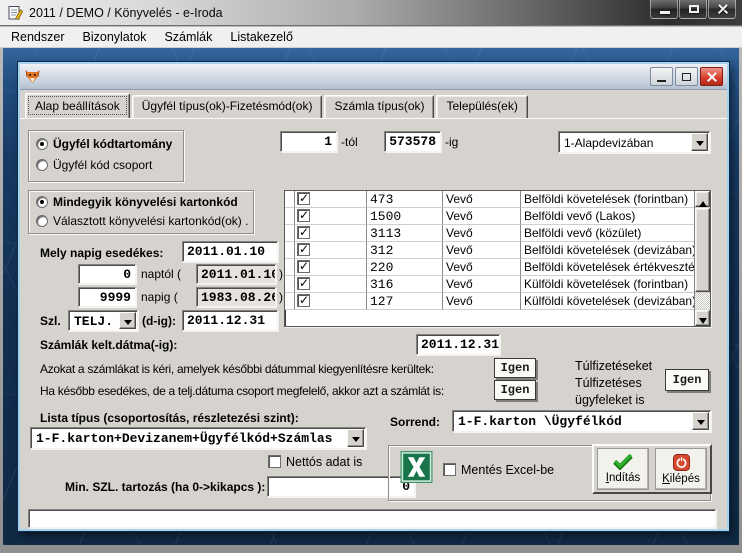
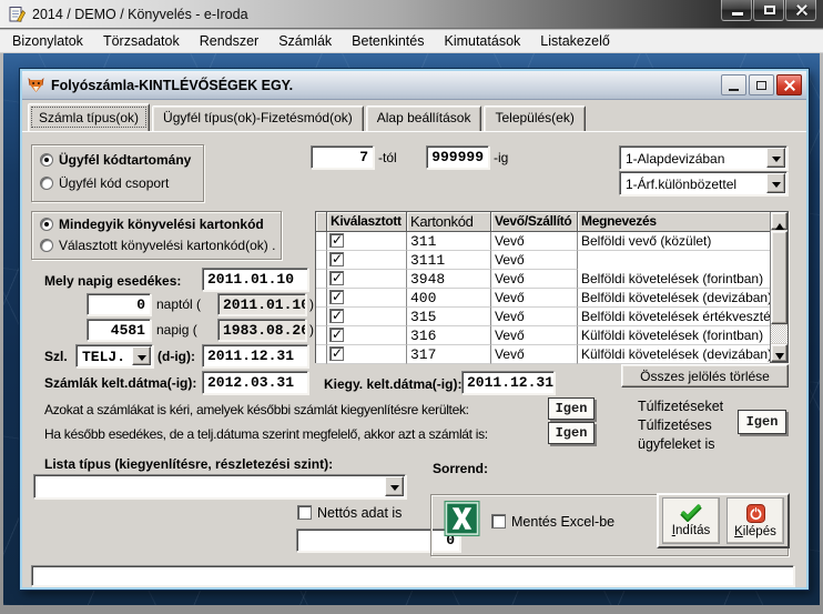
- 2011 / DEMO / Könyvelés - e-Iroda
+ 2014 / DEMO / Könyvelés - e-Iroda
- Rendszer
+ Bizonylatok
+ Törzsadatok
- Bizonylatok
+ Rendszer
  Számlák
+ Betenkintés
+ Kimutatások
  Listakezelő
+ Folyószámla-KINTLÉVŐSÉGEK EGY.
- Alap beállítások
+ Számla típus(ok)
  Ügyfél típus(ok)-Fizetésmód(ok)
- Számla típus(ok)
+ Alap beállítások
  Település(ek)
  Ügyfél kódtartomány
  Ügyfél kód csoport
- 1
+ 7
  -tól
- 573578
+ 999999
  -ig
  1-Alapdevizában
+ 1-Árf.különbözettel
  Mindegyik könyvelési kartonkód
  Választott könyvelési kartonkód(ok) .
  Mely napig esedékes:
  2011.01.10
  0
  naptól (
  2011.01.10
  )
- 9999
+ 4581
  napig (
  1983.08.26
  )
  Szl.
  TELJ.
  (d-ig):
  2011.12.31
  Számlák kelt.dátma(-ig):
+ 2012.03.31
+ Kiválasztott
+ Kartonkód
+ Vevő/Szállító
+ Megnevezés
- 473
+ 311
  Vevő
- Belföldi követelések (forintban)
+ Belföldi vevő (közület)
- 1500
+ 3111
  Vevő
- Belföldi vevő (Lakos)
- 3113
+ 3948
  Vevő
- Belföldi vevő (közület)
+ Belföldi követelések (forintban)
- 312
+ 400
  Vevő
  Belföldi követelések (devizában
- 220
+ 315
  Vevő
  Belföldi követelések értékveszté
  316
  Vevő
  Külföldi követelések (forintban)
- 127
+ 317
  Vevő
  Külföldi követelések (devizában
+ Összes jelölés törlése
+ Kiegy. kelt.dátma(-ig):
  2011.12.31
- Azokat a számlákat is kéri, amelyek későbbi dátummal kiegyenlítésre kerültek:
+ Azokat a számlákat is kéri, amelyek későbbi számlát kiegyenlítésre kerültek:
  Igen
- Ha később esedékes, de a telj.dátuma csoport megfelelő, akkor azt a számlát is:
+ Ha később esedékes, de a telj.dátuma szerint megfelelő, akkor azt a számlát is:
  Igen
  Túlfizetéseket
  Túlfizetéses
  ügyfeleket is
  Igen
- Lista típus (csoportosítás, részletezési szint):
+ Lista típus (kiegyenlítésre, részletezési szint):
- 1-F.karton+Devizanem+Ügyfélkód+Számlas
  Sorrend:
- 1-F.karton \Ügyfélkód
  Nettós adat is
- Min. SZL. tartozás (ha 0->kikapcs ):
  0
  Mentés Excel-be
  Indítás
  Kilépés
